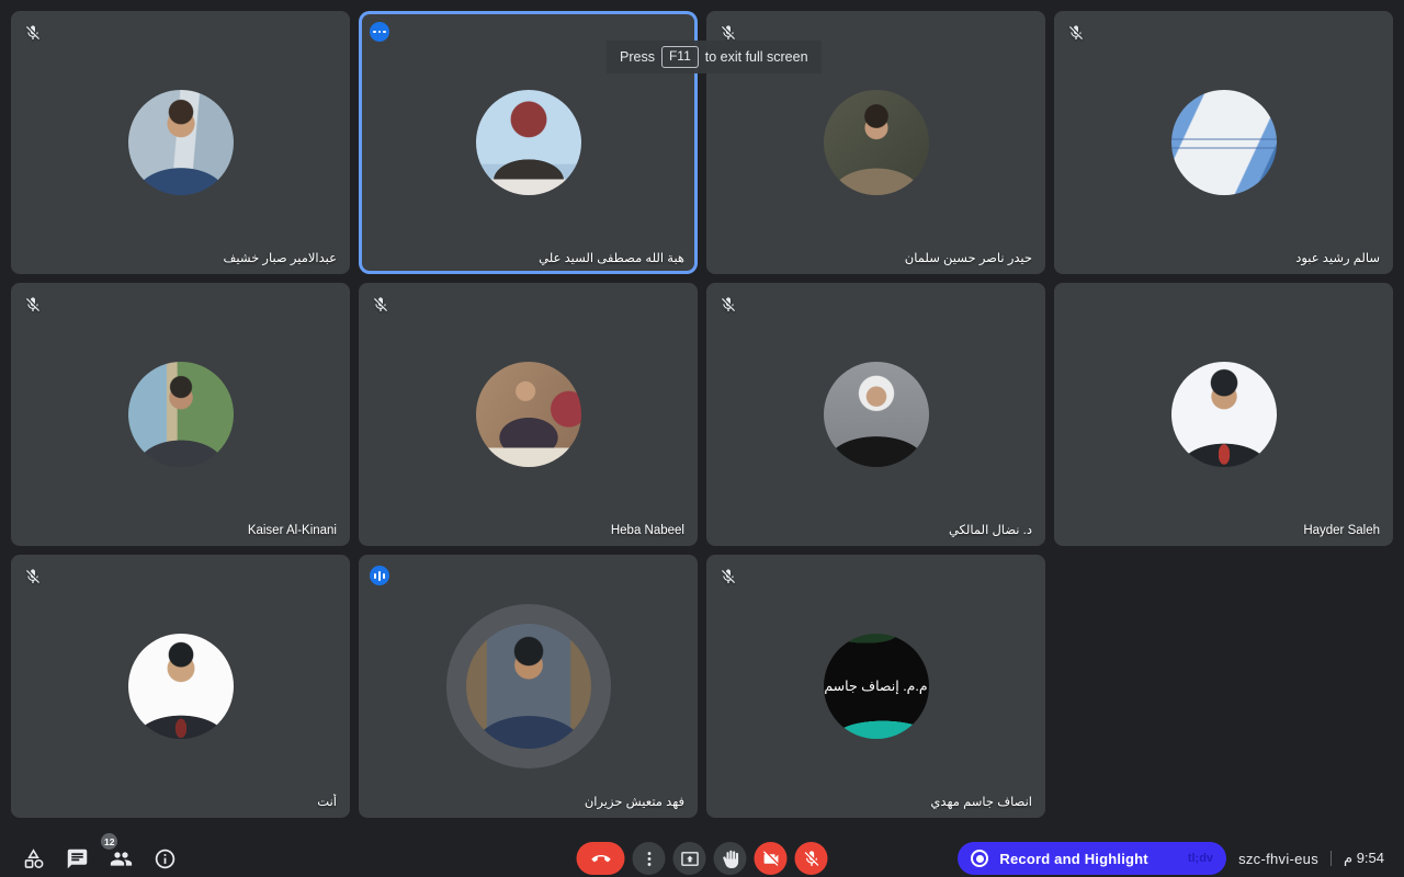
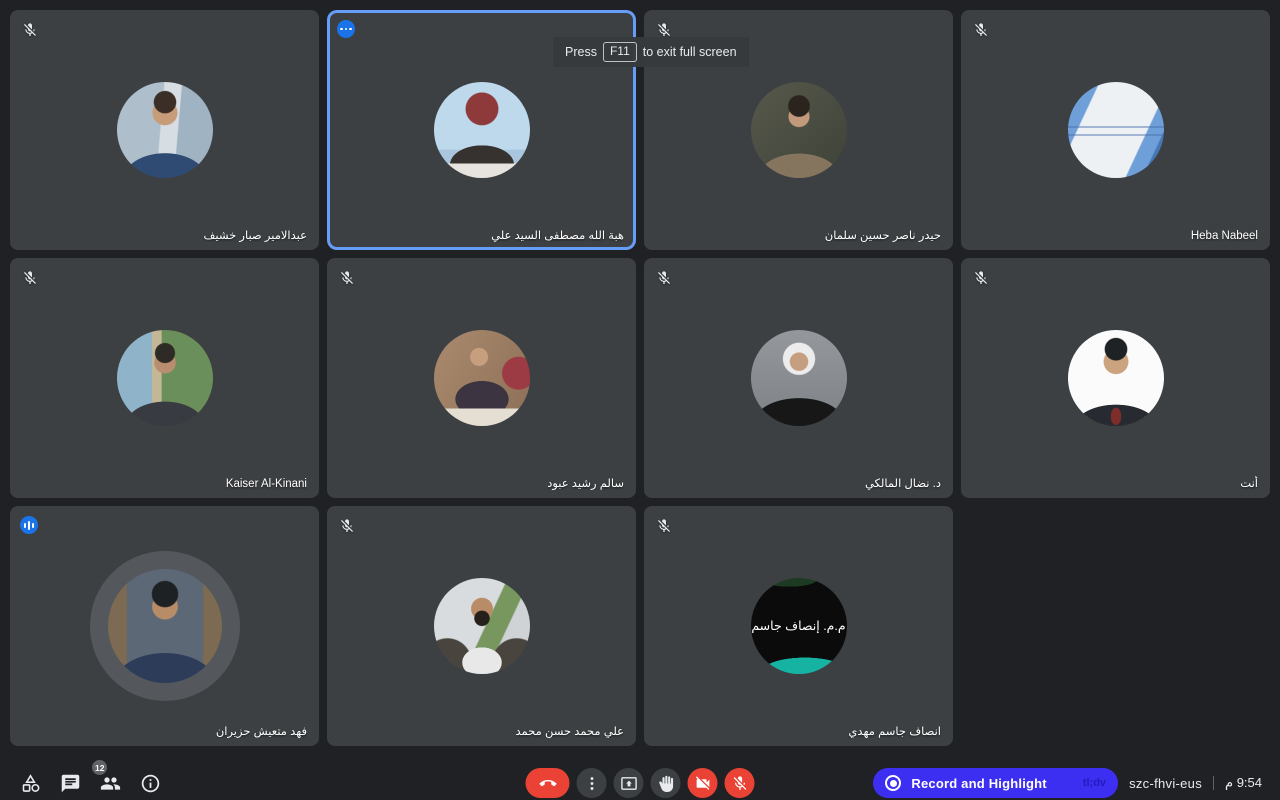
  عبدالامير صبار خشيف
  هبة الله مصطفى السيد علي
  حيدر ناصر حسين سلمان
- سالم رشيد عبود
+ Heba Nabeel
  Kaiser Al-Kinani
- Heba Nabeel
+ سالم رشيد عبود
  د. نضال المالكي
- Hayder Saleh
  أنت
  فهد متعيش حزيران
+ علي محمد حسن محمد
  م.م. إنصاف جاسم
  انصاف جاسم مهدي
  Press
  F11
  to exit full screen
  12
  Record and Highlight
  tl;dv
  szc-fhvi-eus
  9:54 م
